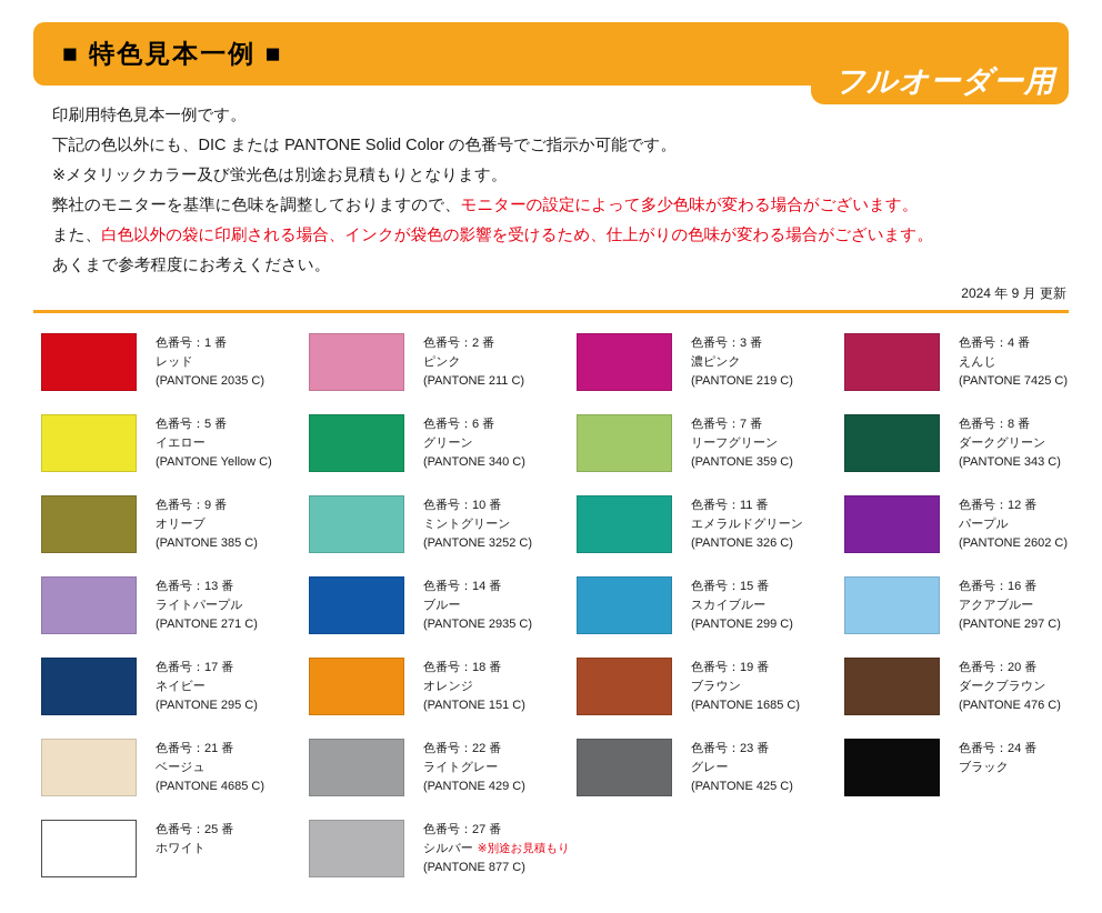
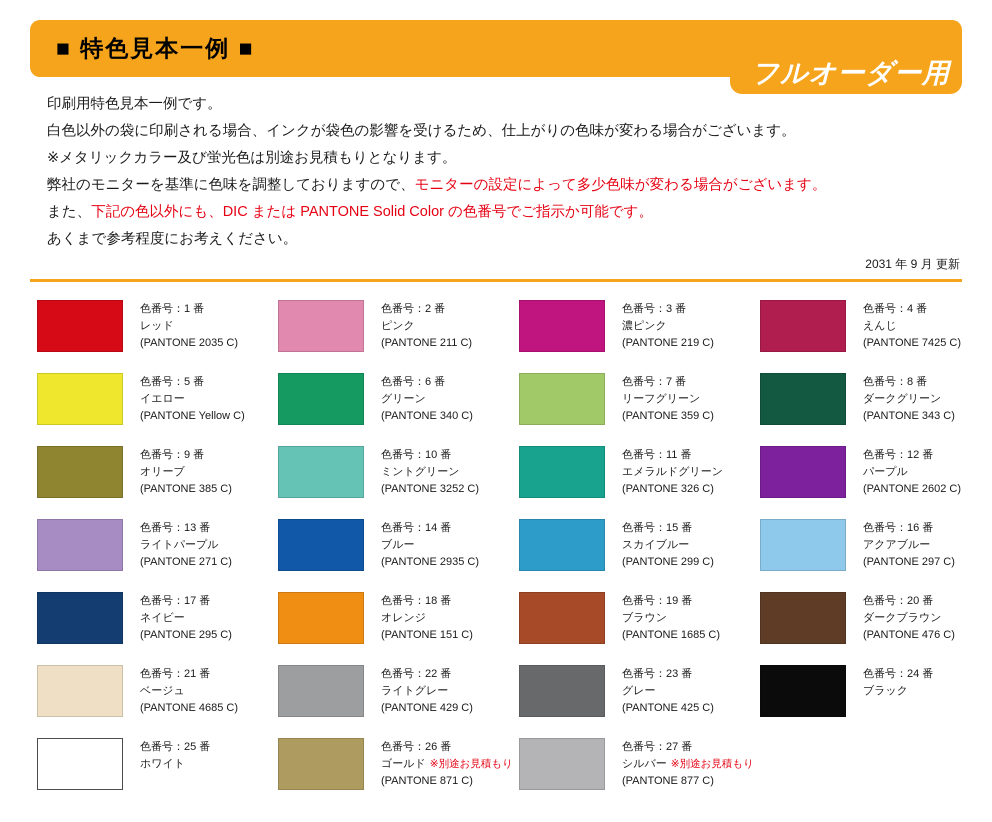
  ■ 特色見本一例 ■
  フルオーダー用
  印刷用特色見本一例です。
- 下記の色以外にも、DIC または PANTONE Solid Color の色番号でご指示か可能です。
+ 白色以外の袋に印刷される場合、インクが袋色の影響を受けるため、仕上がりの色味が変わる場合がございます。
  ※メタリックカラー及び蛍光色は別途お見積もりとなります。
  弊社のモニターを基準に色味を調整しておりますので、モニターの設定によって多少色味が変わる場合がございます。
- また、白色以外の袋に印刷される場合、インクが袋色の影響を受けるため、仕上がりの色味が変わる場合がございます。
+ また、下記の色以外にも、DIC または PANTONE Solid Color の色番号でご指示か可能です。
  あくまで参考程度にお考えください。
- 2024 年 9 月 更新
+ 2031 年 9 月 更新
  色番号：1 番
  レッド
  (PANTONE 2035 C)
  色番号：2 番
  ピンク
  (PANTONE 211 C)
  色番号：3 番
  濃ピンク
  (PANTONE 219 C)
  色番号：4 番
  えんじ
  (PANTONE 7425 C)
  色番号：5 番
  イエロー
  (PANTONE Yellow C)
  色番号：6 番
  グリーン
  (PANTONE 340 C)
  色番号：7 番
  リーフグリーン
  (PANTONE 359 C)
  色番号：8 番
  ダークグリーン
  (PANTONE 343 C)
  色番号：9 番
  オリーブ
  (PANTONE 385 C)
  色番号：10 番
  ミントグリーン
  (PANTONE 3252 C)
  色番号：11 番
  エメラルドグリーン
  (PANTONE 326 C)
  色番号：12 番
  パープル
  (PANTONE 2602 C)
  色番号：13 番
  ライトパープル
  (PANTONE 271 C)
  色番号：14 番
  ブルー
  (PANTONE 2935 C)
  色番号：15 番
  スカイブルー
  (PANTONE 299 C)
  色番号：16 番
  アクアブルー
  (PANTONE 297 C)
  色番号：17 番
  ネイビー
  (PANTONE 295 C)
  色番号：18 番
  オレンジ
  (PANTONE 151 C)
  色番号：19 番
  ブラウン
  (PANTONE 1685 C)
  色番号：20 番
  ダークブラウン
  (PANTONE 476 C)
  色番号：21 番
  ベージュ
  (PANTONE 4685 C)
  色番号：22 番
  ライトグレー
  (PANTONE 429 C)
  色番号：23 番
  グレー
  (PANTONE 425 C)
  色番号：24 番
  ブラック
  色番号：25 番
  ホワイト
+ 色番号：26 番
+ ゴールド ※別途お見積もり
+ (PANTONE 871 C)
  色番号：27 番
  シルバー ※別途お見積もり
  (PANTONE 877 C)
